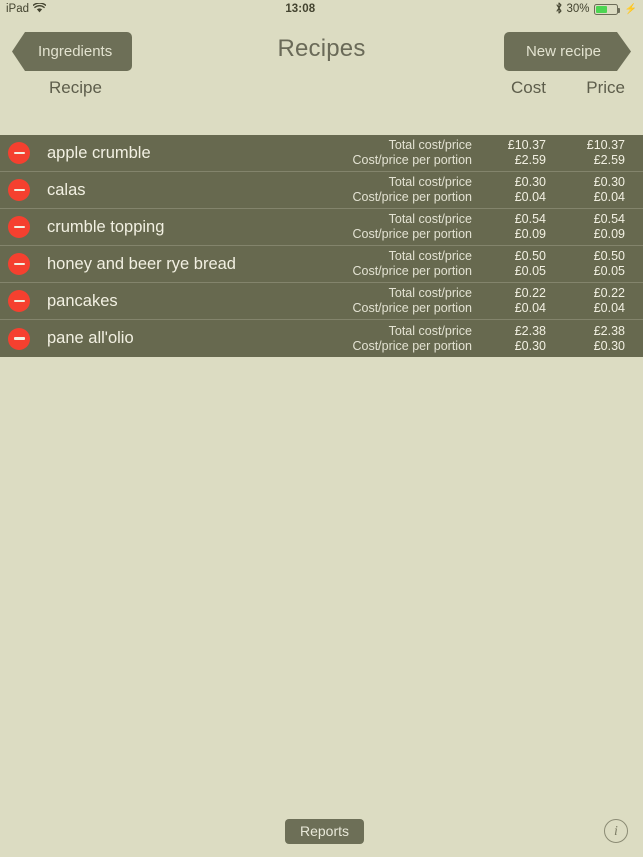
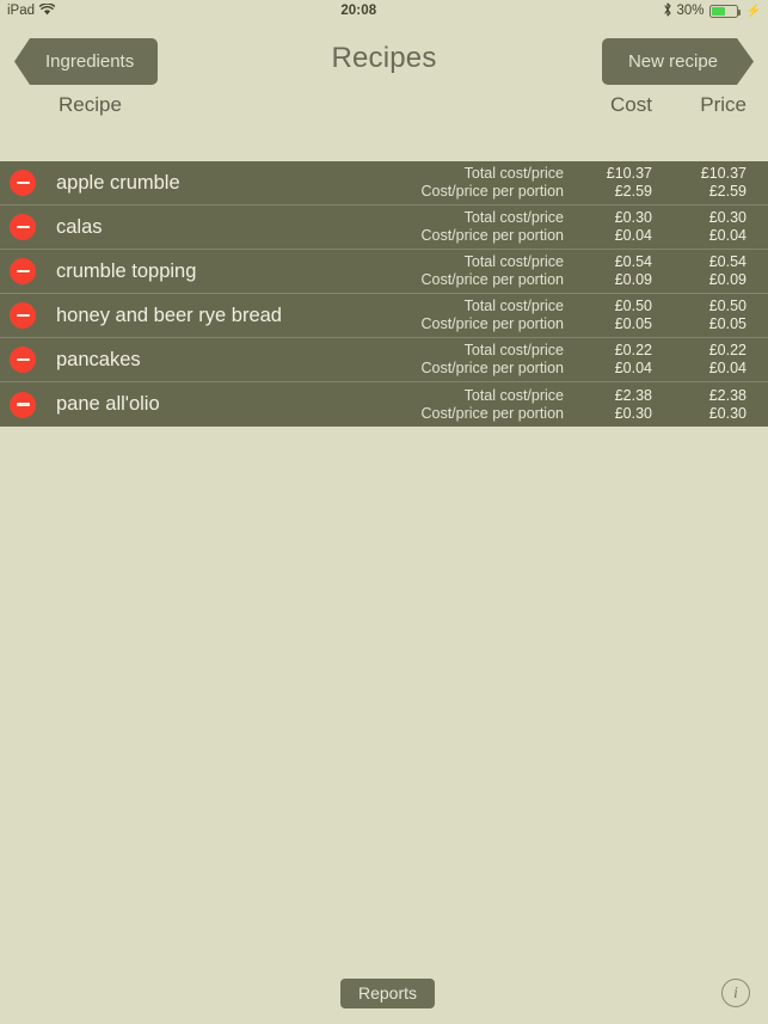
  iPad
- 13:08
+ 20:08
  30%
  ⚡
  Ingredients
  Recipes
  New recipe
  Recipe
  Cost
  Price
  apple crumble
  Total cost/price
  Cost/price per portion
  £10.37
  £2.59
  £10.37
  £2.59
  calas
  Total cost/price
  Cost/price per portion
  £0.30
  £0.04
  £0.30
  £0.04
  crumble topping
  Total cost/price
  Cost/price per portion
  £0.54
  £0.09
  £0.54
  £0.09
  honey and beer rye bread
  Total cost/price
  Cost/price per portion
  £0.50
  £0.05
  £0.50
  £0.05
  pancakes
  Total cost/price
  Cost/price per portion
  £0.22
  £0.04
  £0.22
  £0.04
  pane all'olio
  Total cost/price
  Cost/price per portion
  £2.38
  £0.30
  £2.38
  £0.30
  Reports
  i
